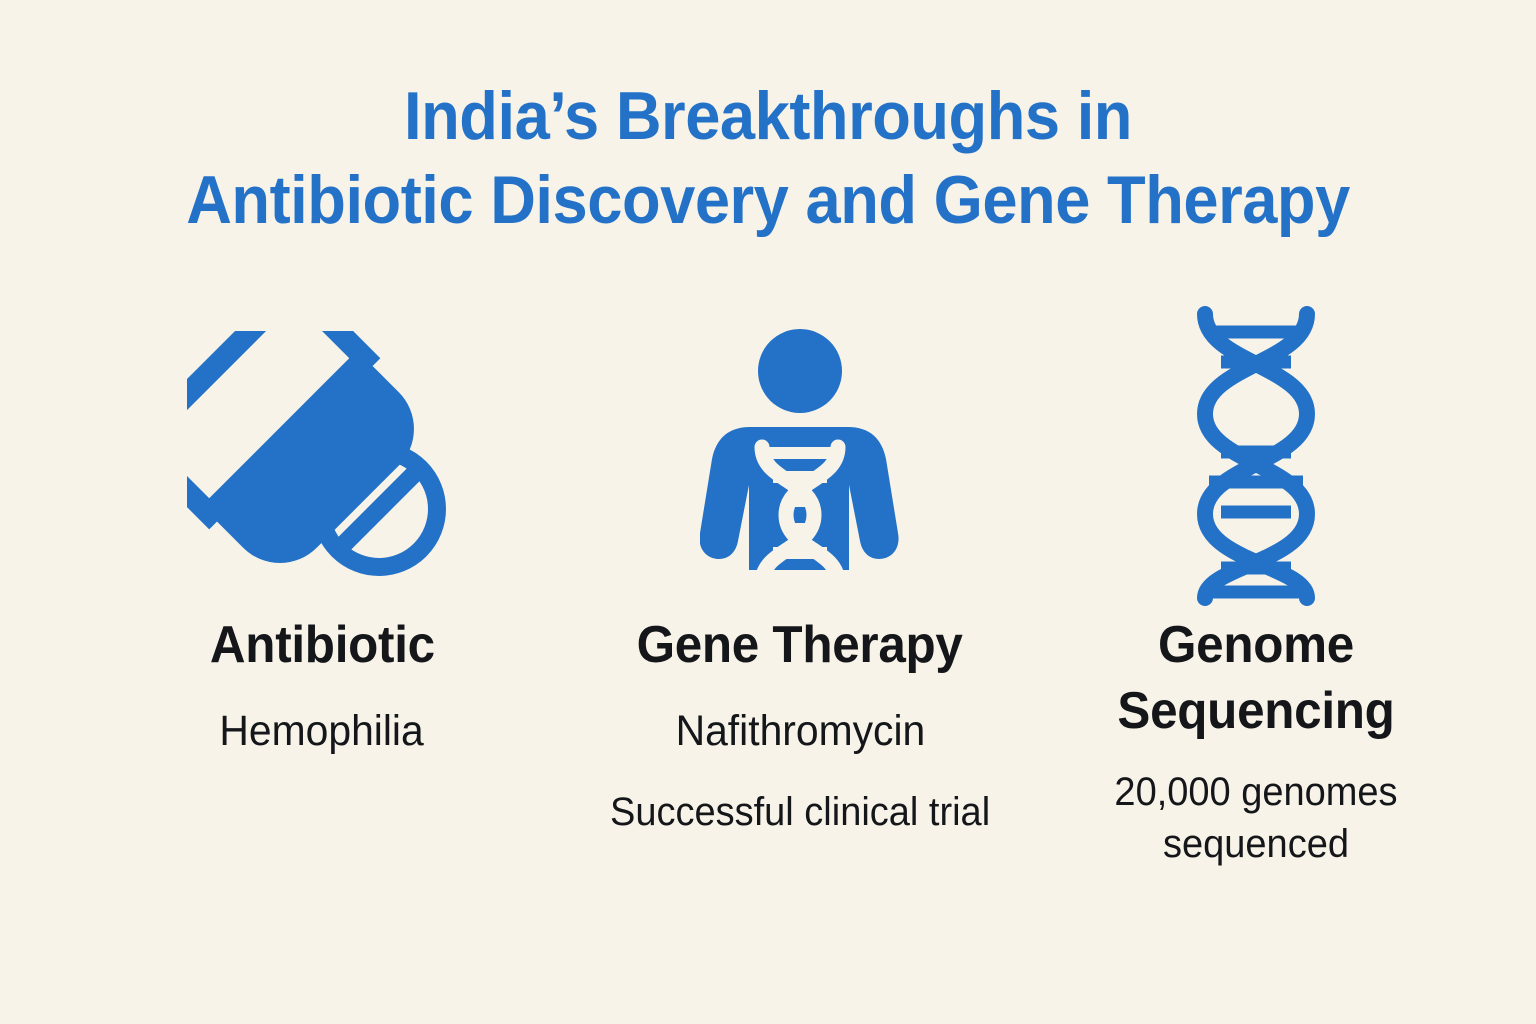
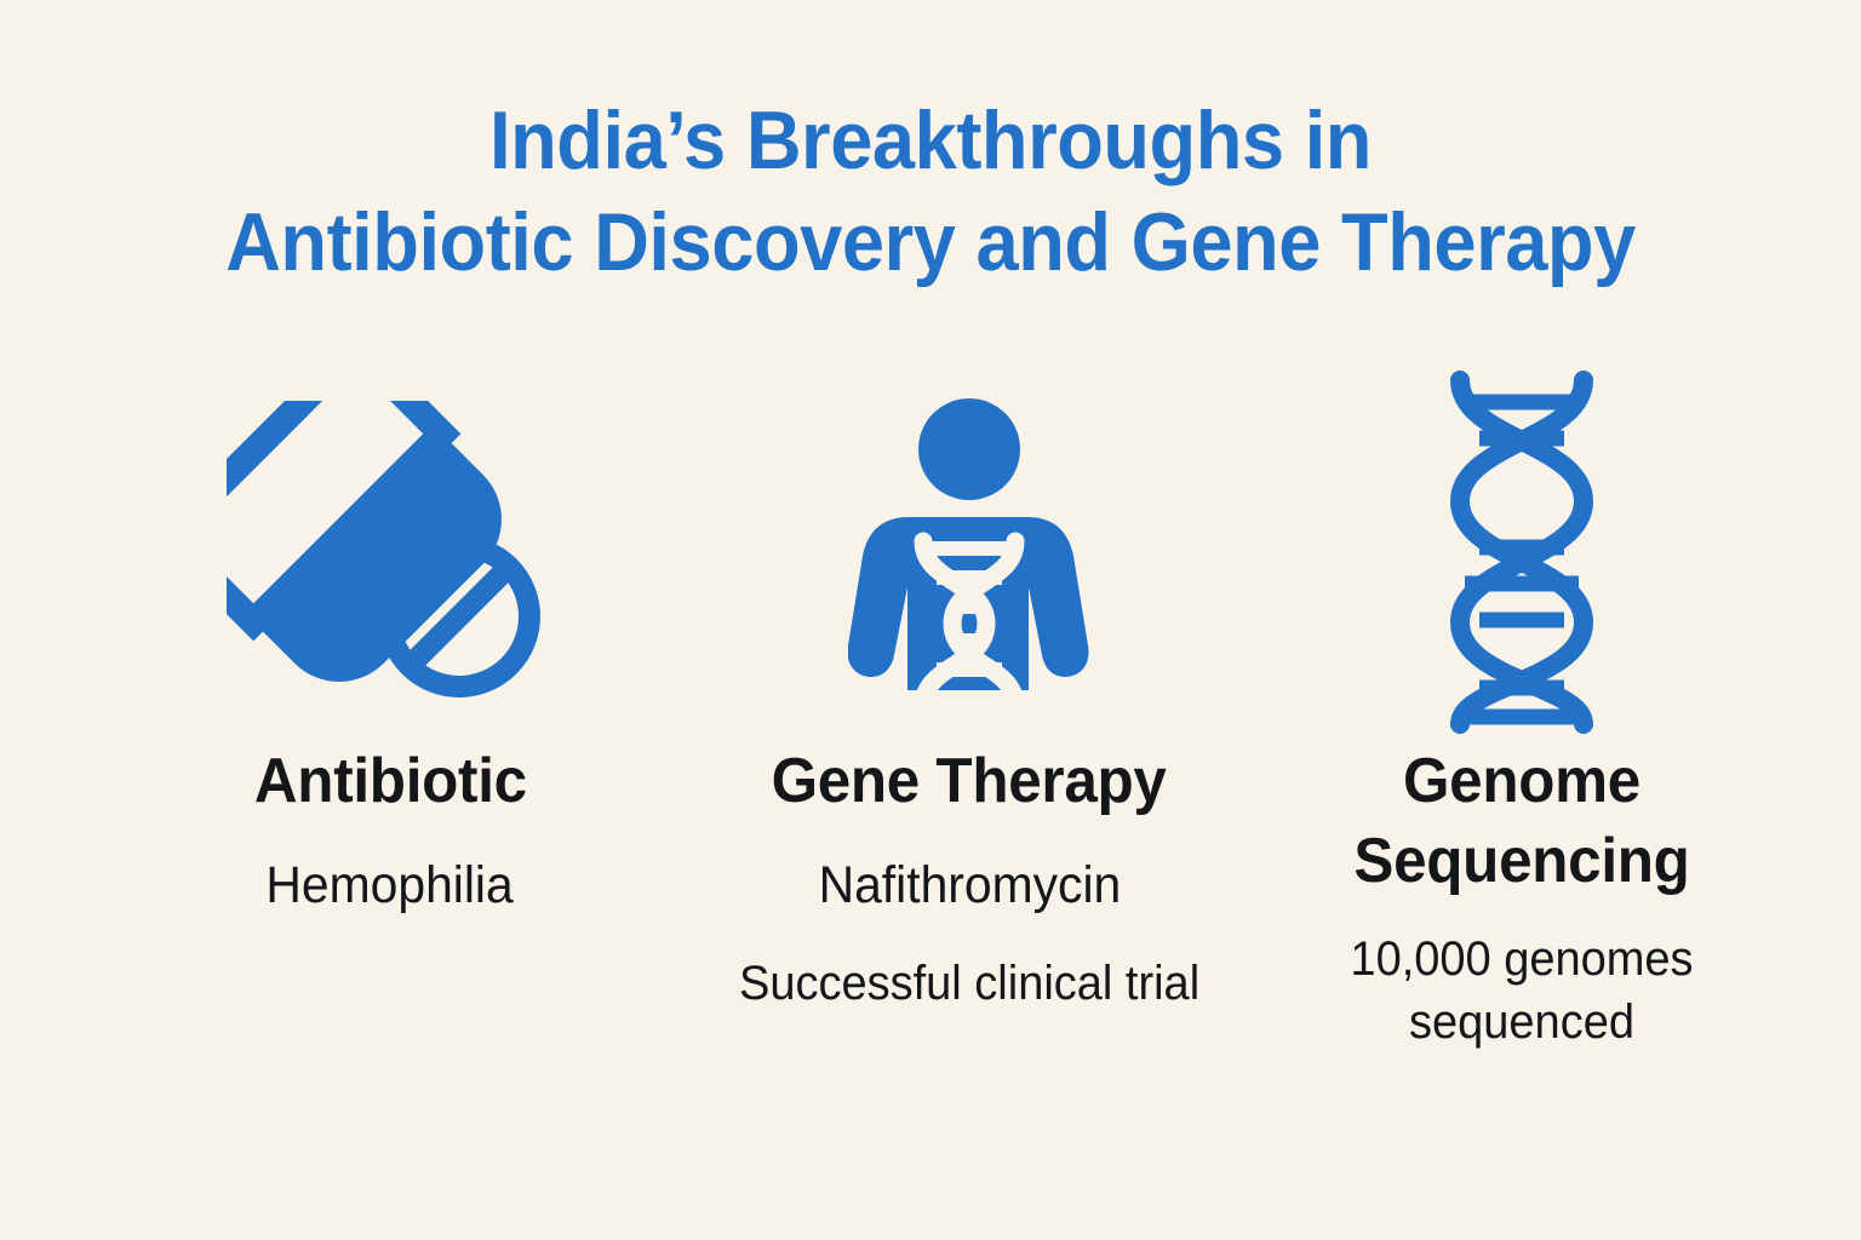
  India’s Breakthroughs in
  Antibiotic Discovery and Gene Therapy
  Antibiotic
  Hemophilia
  Gene Therapy
  Nafithromycin
  Successful clinical trial
  Genome Sequencing
- 20,000 genomes sequenced
+ 10,000 genomes sequenced
